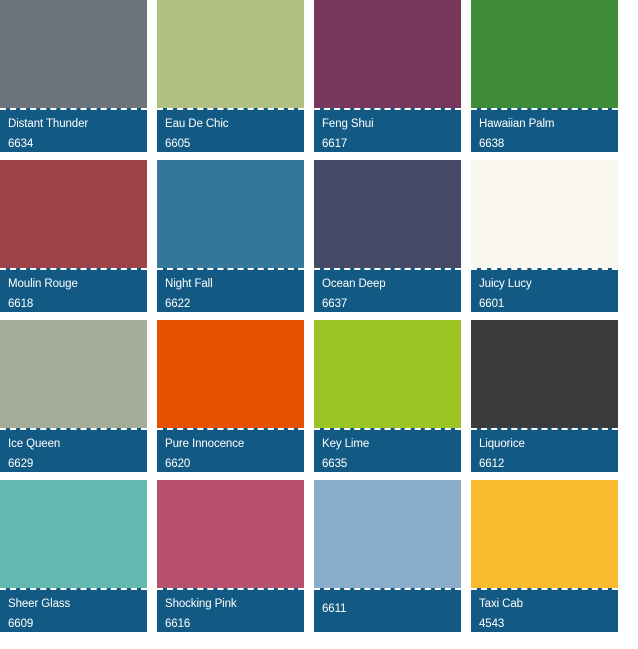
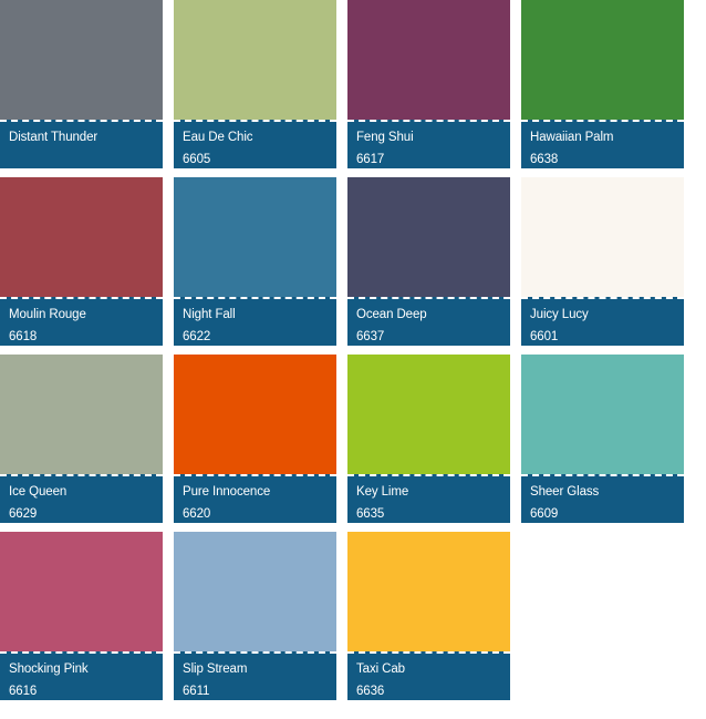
  Distant Thunder
- 6634
  Eau De Chic
  6605
  Feng Shui
  6617
  Hawaiian Palm
  6638
  Moulin Rouge
  6618
  Night Fall
  6622
  Ocean Deep
  6637
  Juicy Lucy
  6601
  Ice Queen
  6629
  Pure Innocence
  6620
  Key Lime
  6635
- Liquorice
- 6612
  Sheer Glass
  6609
  Shocking Pink
  6616
+ Slip Stream
  6611
  Taxi Cab
- 4543
+ 6636
